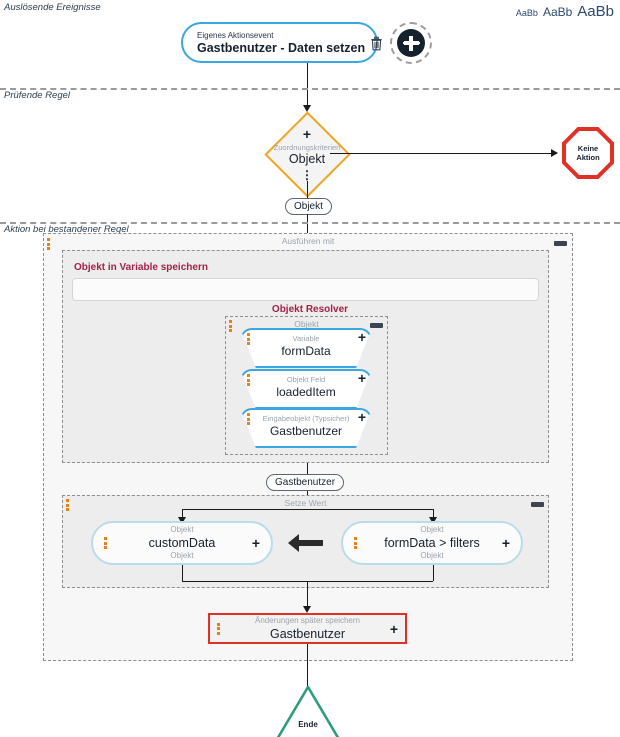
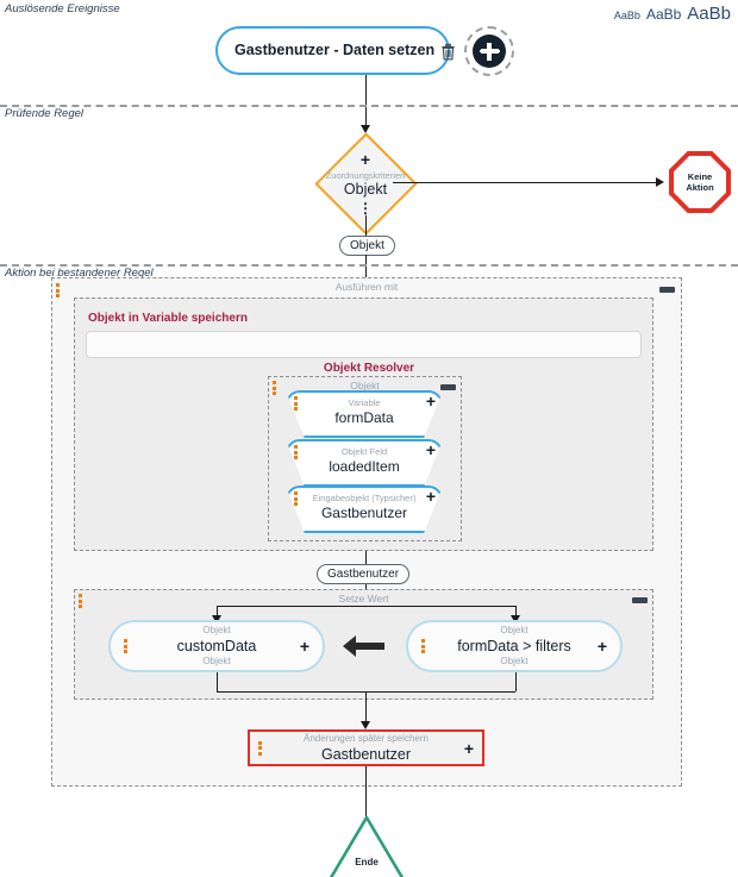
  AaBb
  AaBb
  AaBb
  Auslösende Ereignisse
- Eigenes Aktionsevent
  Gastbenutzer - Daten setzen
  Prüfende Regel
  +
  Zuordnungskriterien
  Objekt
  ⋮
  Keine
  Aktion
  Objekt
  Aktion bei bestandener Regel
  Ausführen mit
  Objekt in Variable speichern
  Objekt Resolver
  Objekt
  Variable
  formData
  +
  Objekt Feld
  loadedItem
  +
  Eingabeobjekt (Typsicher)
  Gastbenutzer
  +
  Gastbenutzer
  Setze Wert
  Objekt
  customData
  Objekt
  +
  Objekt
  formData > filters
  Objekt
  +
  Änderungen später speichern
  Gastbenutzer
  +
  Ende
